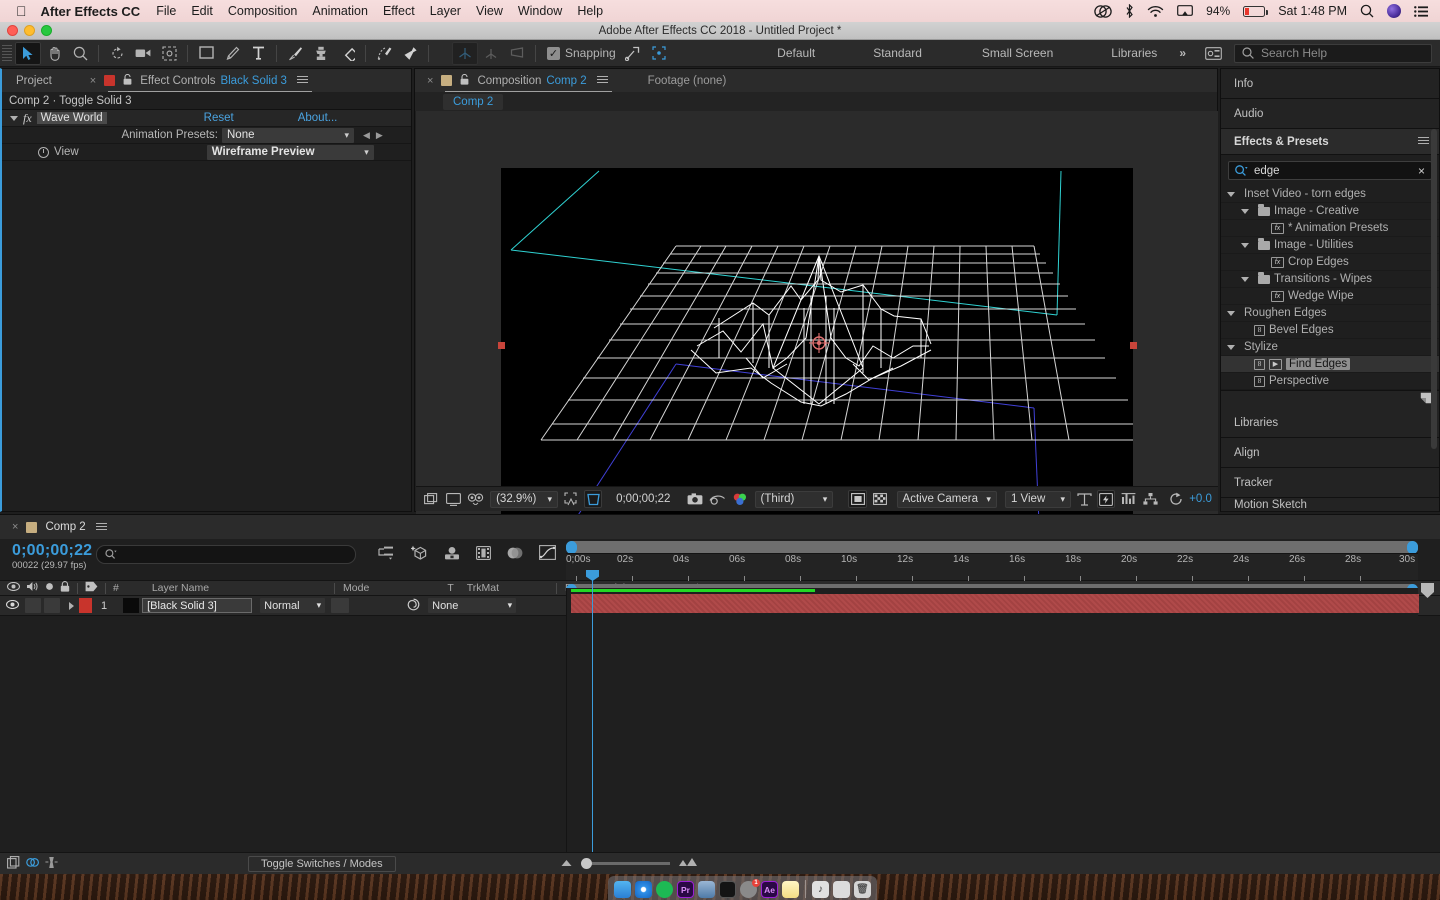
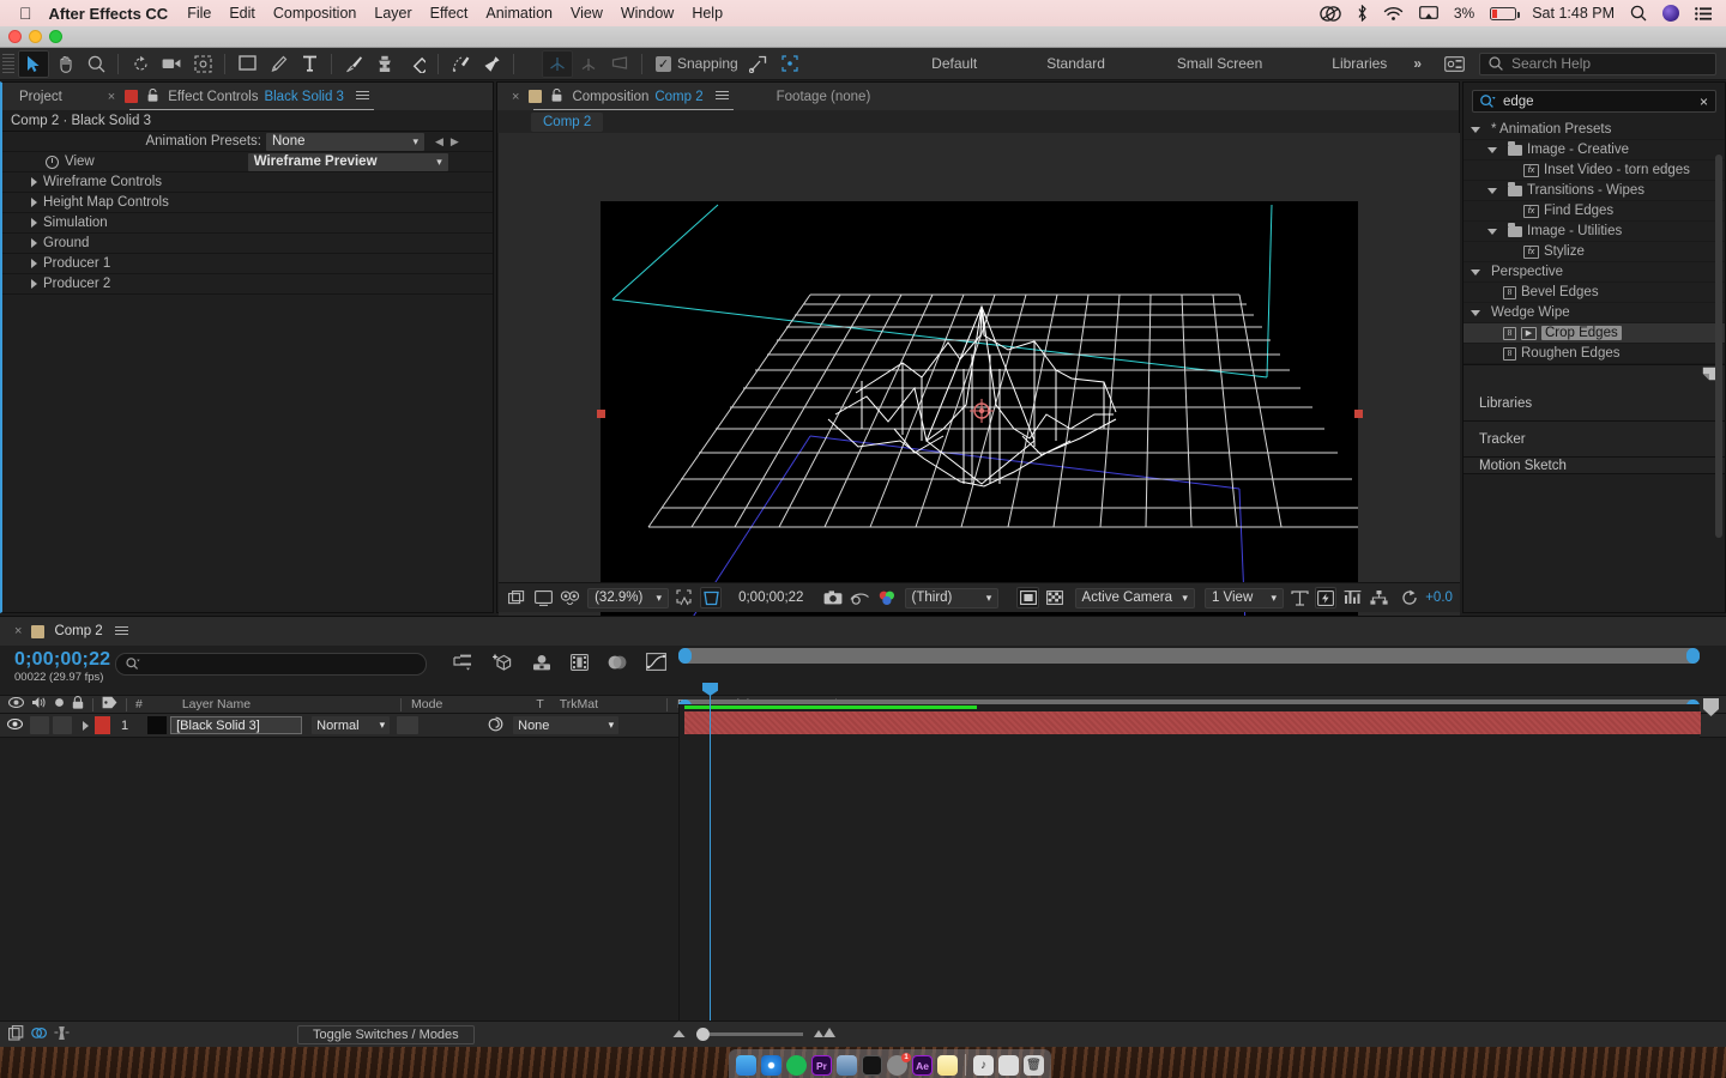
  
  After Effects CC
  File
  Edit
  Composition
- Animation
+ Layer
  Effect
- Layer
+ Animation
  View
  Window
  Help
- 94%
+ 3%
  Sat 1:48 PM
- Adobe After Effects CC 2018 - Untitled Project *
  ✓
  Snapping
  Default
  Standard
  Small Screen
  Libraries
  »
  Search Help
  Project
  ×
  Effect Controls
  Black Solid 3
- Comp 2 · Toggle Solid 3
+ Comp 2 · Black Solid 3
- fx
- Wave World
- Reset
- About...
  Animation Presets:
  None
  ▾
  ◀
  ▶
  View
  Wireframe Preview
  ▾
+ Wireframe Controls
+ Height Map Controls
+ Simulation
+ Ground
+ Producer 1
+ Producer 2
  ×
  Composition
  Comp 2
  Footage (none)
  Comp 2
  (32.9%)
  ▾
  0;00;00;22
  (Third)
  ▾
  Active Camera
  ▾
  1 View
  ▾
  +0.0
- Info
- Audio
- Effects & Presets
  edge
  ×
- Inset Video - torn edges
+ * Animation Presets
  Image - Creative
- * Animation Presets
+ Inset Video - torn edges
- Image - Utilities
+ Transitions - Wipes
- Crop Edges
+ Find Edges
- Transitions - Wipes
+ Image - Utilities
- Wedge Wipe
+ Stylize
- Roughen Edges
+ Perspective
  8
  Bevel Edges
- Stylize
+ Wedge Wipe
  8
  ▶
- Find Edges
+ Crop Edges
  8
- Perspective
+ Roughen Edges
  Libraries
- Align
  Tracker
  Motion Sketch
  ×
  Comp 2
  0;00;00;22
  00022 (29.97 fps)
- 0;00s
- 02s
- 04s
- 06s
- 08s
- 10s
- 12s
- 14s
- 16s
- 18s
- 20s
- 22s
- 24s
- 26s
- 28s
- 30s
  #
  Layer Name
  Mode
  T
  TrkMat
  1
  [Black Solid 3]
  Normal
  ▾
  None
  ▾
  Toggle Switches / Modes
  Pr
  Ae
  ♪
  🗑
